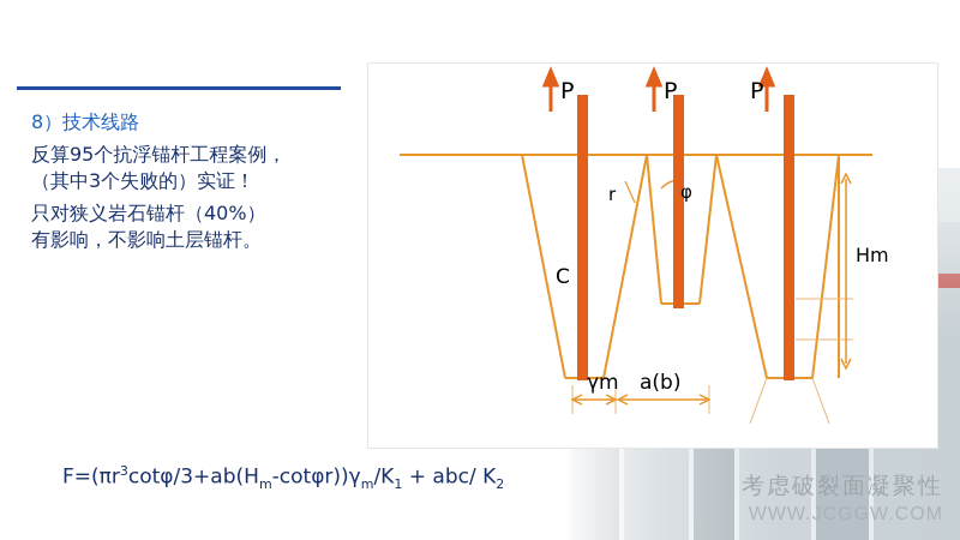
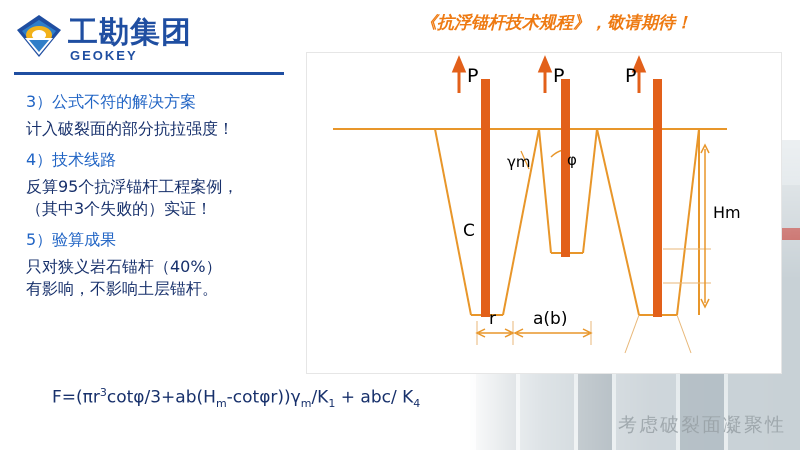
+ 工勘集团
+ GEOKEY
+ 《抗浮锚杆技术规程》，敬请期待！
+ 3）公式不符的解决方案
+ 计入破裂面的部分抗拉强度！
- 8）技术线路
+ 4）技术线路
  反算95个抗浮锚杆工程案例，
  （其中3个失败的）实证！
+ 5）验算成果
  只对狭义岩石锚杆（40%）
  有影响，不影响土层锚杆。
- F=(πr3cotφ/3+ab(Hm-cotφr))γm/K1 + abc/ K2
+ F=(πr3cotφ/3+ab(Hm-cotφr))γm/K1 + abc/ K4
  P
  P
  P
- r
+ γm
  φ
  C
  Hm
- γm
+ r
  a(b)
  考虑破裂面凝聚性
- WWW.JCGGW.COM
